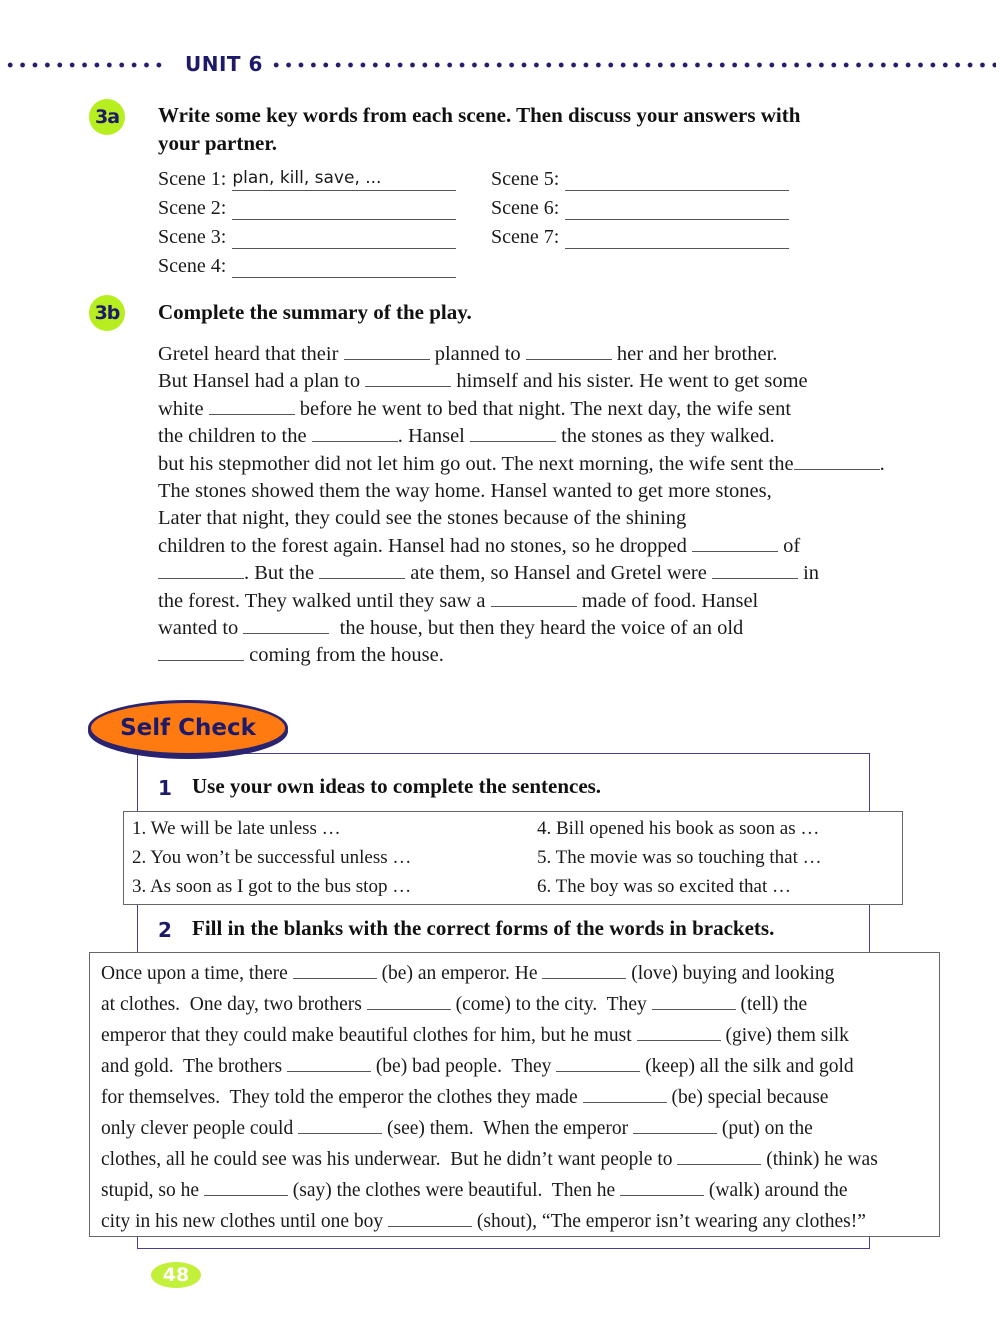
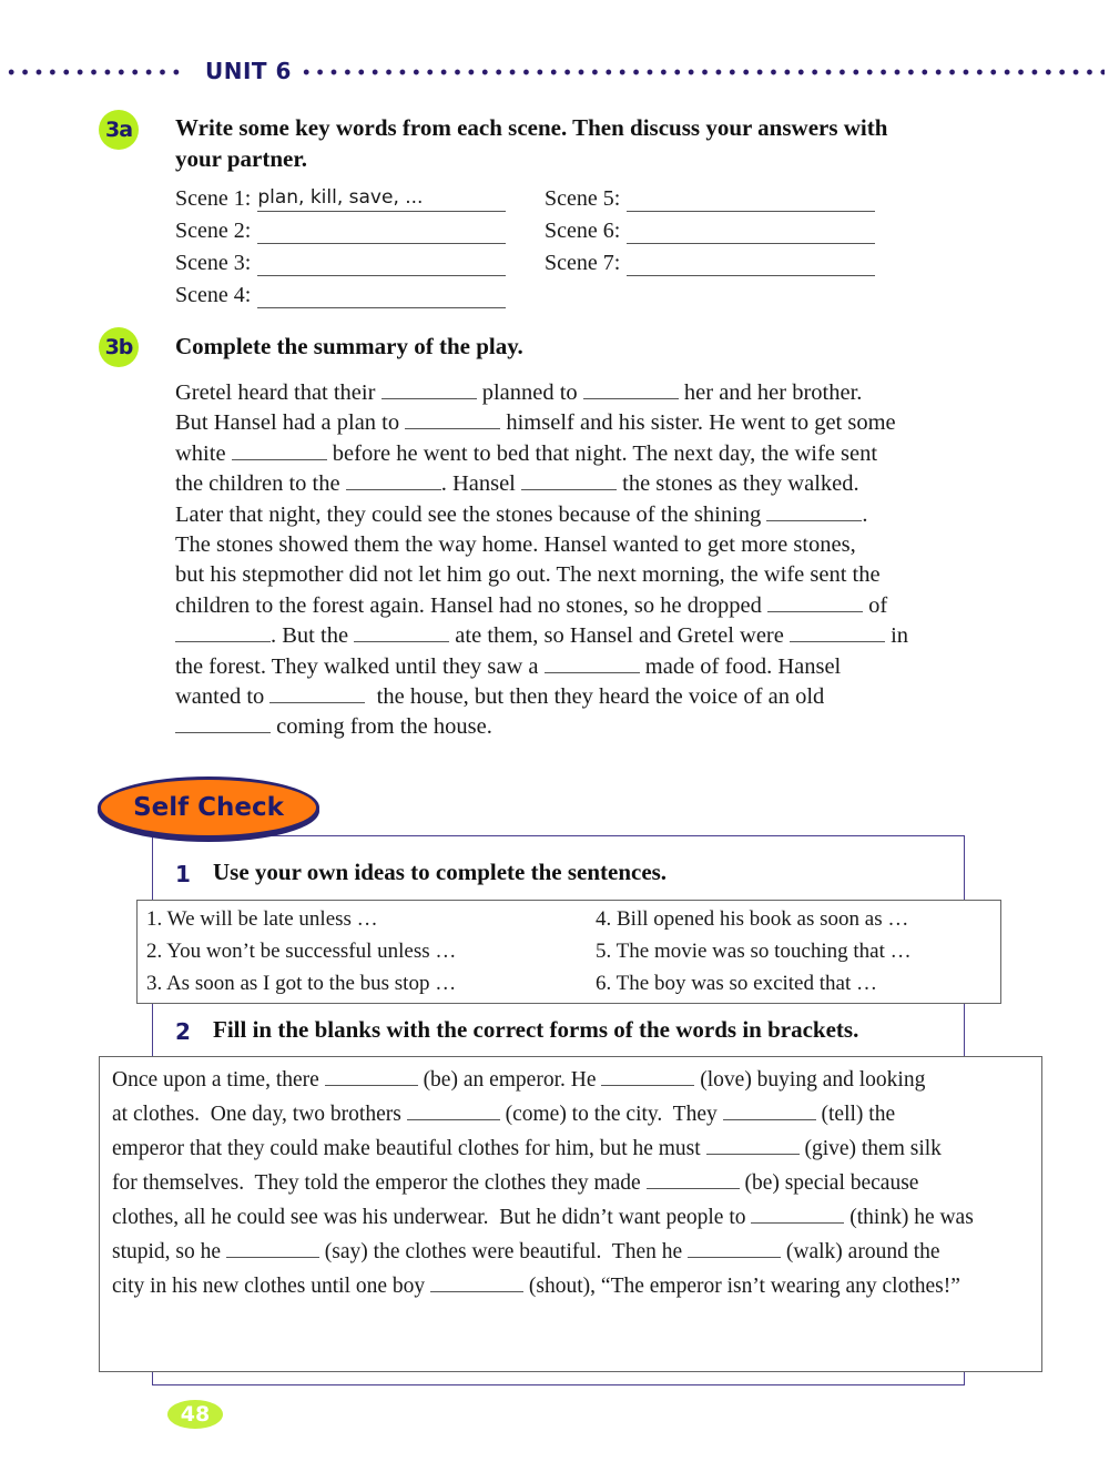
  UNIT 6
  3a
  Write some key words from each scene. Then discuss your answers with
  your partner.
  Scene 1:
  plan, kill, save, ...
  Scene 2:
  Scene 3:
  Scene 4:
  Scene 5:
  Scene 6:
  Scene 7:
  3b
  Complete the summary of the play.
  Gretel heard that their planned to her and her brother.
  But Hansel had a plan to himself and his sister. He went to get some
  white before he went to bed that night. The next day, the wife sent
  the children to the . Hansel the stones as they walked.
- but his stepmother did not let him go out. The next morning, the wife sent the .
+ Later that night, they could see the stones because of the shining .
  The stones showed them the way home. Hansel wanted to get more stones,
- Later that night, they could see the stones because of the shining
+ but his stepmother did not let him go out. The next morning, the wife sent the
  children to the forest again. Hansel had no stones, so he dropped of
  . But the ate them, so Hansel and Gretel were in
  the forest. They walked until they saw a made of food. Hansel
  wanted to the house, but then they heard the voice of an old
  coming from the house.
  Self Check
  1
  Use your own ideas to complete the sentences.
  1. We will be late unless …
  2. You won’t be successful unless …
  3. As soon as I got to the bus stop …
  4. Bill opened his book as soon as …
  5. The movie was so touching that …
  6. The boy was so excited that …
  2
  Fill in the blanks with the correct forms of the words in brackets.
  Once upon a time, there (be) an emperor. He (love) buying and looking
  at clothes. One day, two brothers (come) to the city. They (tell) the
  emperor that they could make beautiful clothes for him, but he must (give) them silk
- and gold. The brothers (be) bad people. They (keep) all the silk and gold
  for themselves. They told the emperor the clothes they made (be) special because
- only clever people could (see) them. When the emperor (put) on the
  clothes, all he could see was his underwear. But he didn’t want people to (think) he was
  stupid, so he (say) the clothes were beautiful. Then he (walk) around the
  city in his new clothes until one boy (shout), “The emperor isn’t wearing any clothes!”
  48
